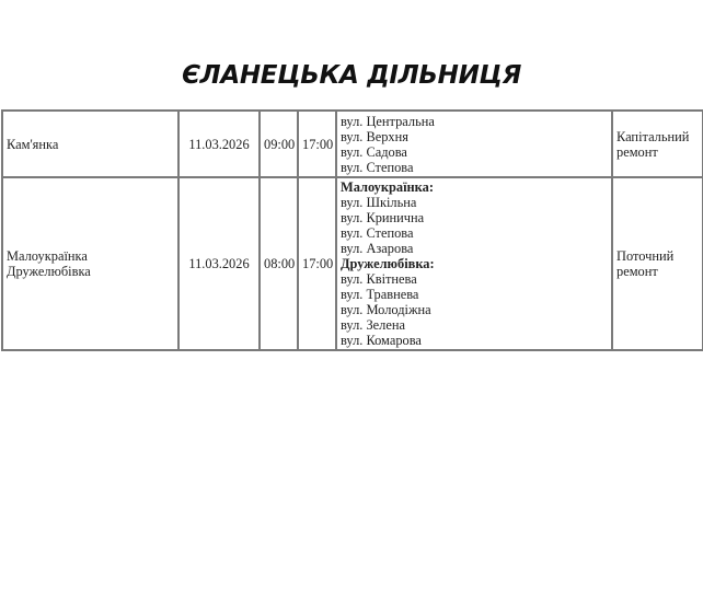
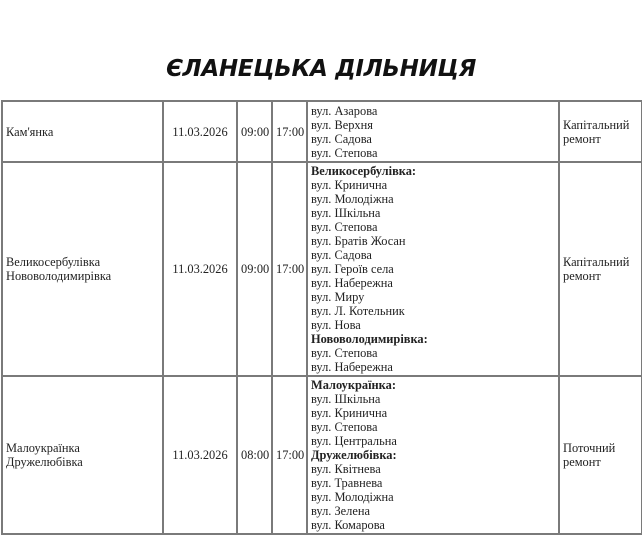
  ЄЛАНЕЦЬКА ДІЛЬНИЦЯ
- Кам'янка	11.03.2026	09:00	17:00	вул. Центральнавул. Верхнявул. Садовавул. Степова	Капітальнийремонт
+ Кам'янка	11.03.2026	09:00	17:00	вул. Азаровавул. Верхнявул. Садовавул. Степова	Капітальнийремонт
+ ВеликосербулівкаНововолодимирівка	11.03.2026	09:00	17:00	Великосербулівка:вул. Криничнавул. Молодіжнавул. Шкільнавул. Степовавул. Братів Жосанвул. Садовавул. Героїв селавул. Набережнавул. Мирувул. Л. Котельниквул. НоваНововолодимирівка:вул. Степовавул. Набережна	Капітальнийремонт
- МалоукраїнкаДружелюбівка	11.03.2026	08:00	17:00	Малоукраїнка:вул. Шкільнавул. Криничнавул. Степовавул. АзароваДружелюбівка:вул. Квітневавул. Травневавул. Молодіжнавул. Зеленавул. Комарова	Поточнийремонт
+ МалоукраїнкаДружелюбівка	11.03.2026	08:00	17:00	Малоукраїнка:вул. Шкільнавул. Криничнавул. Степовавул. ЦентральнаДружелюбівка:вул. Квітневавул. Травневавул. Молодіжнавул. Зеленавул. Комарова	Поточнийремонт
